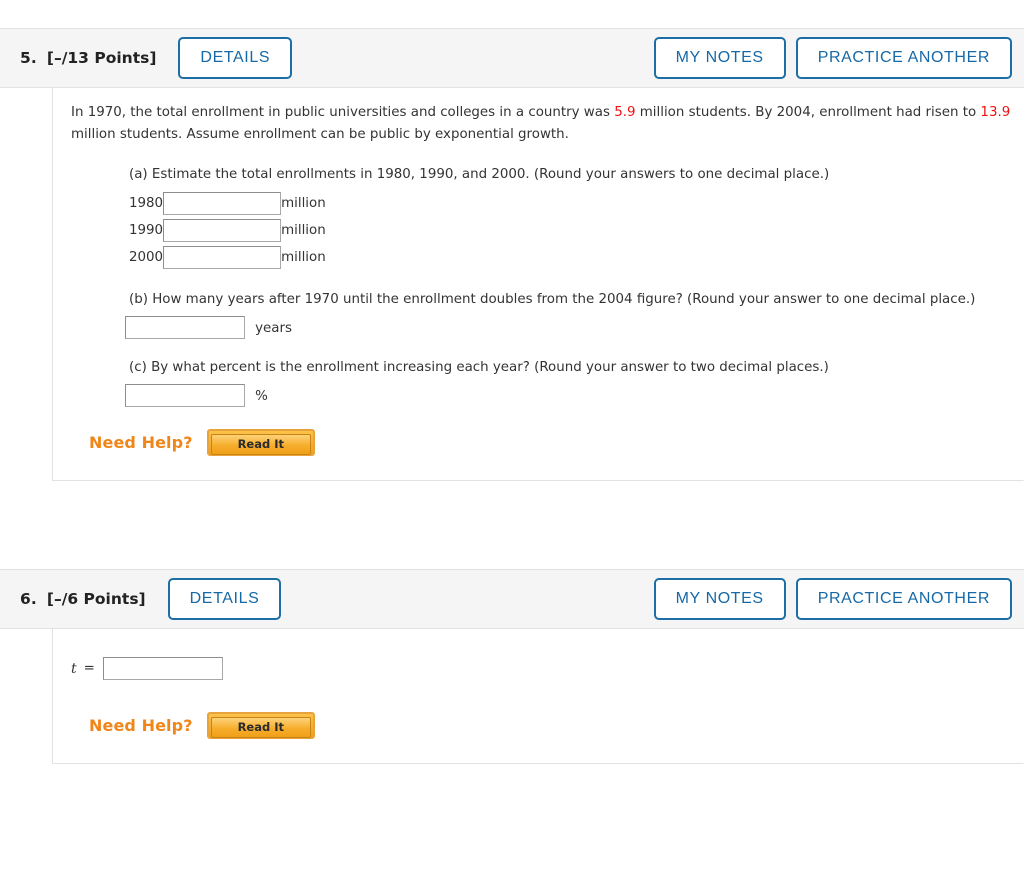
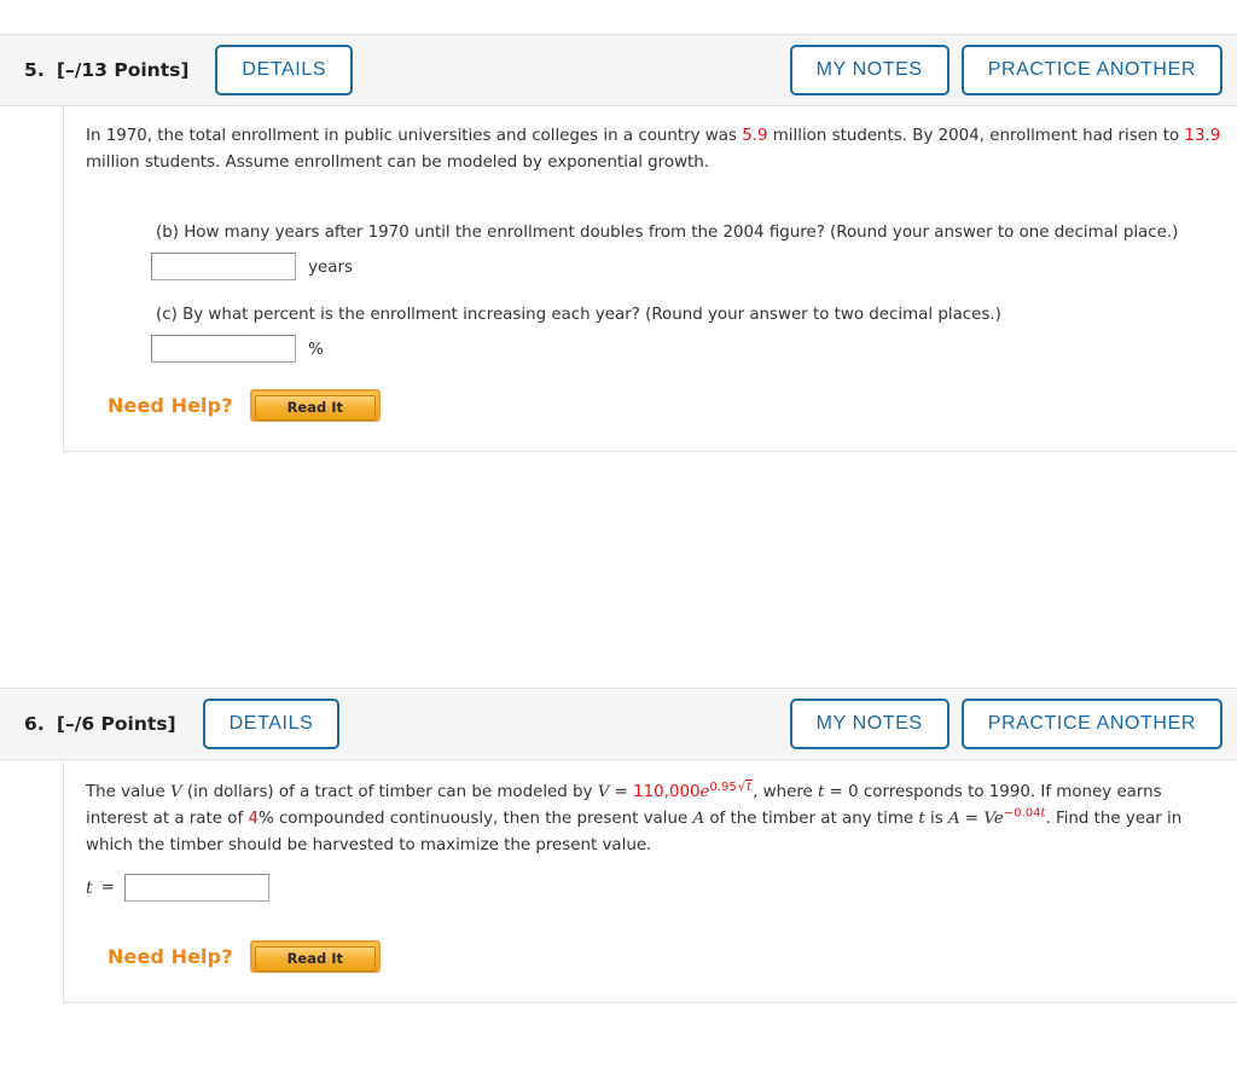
  5.
  [–/13 Points]
  DETAILS
  MY NOTES
  PRACTICE ANOTHER
- In 1970, the total enrollment in public universities and colleges in a country was 5.9 million students. By 2004, enrollment had risen to 13.9 million students. Assume enrollment can be public by exponential growth.
+ In 1970, the total enrollment in public universities and colleges in a country was 5.9 million students. By 2004, enrollment had risen to 13.9 million students. Assume enrollment can be modeled by exponential growth.
- (a) Estimate the total enrollments in 1980, 1990, and 2000. (Round your answers to one decimal place.)
- 1980		million
- 1990		million
- 2000		million
  (b) How many years after 1970 until the enrollment doubles from the 2004 figure? (Round your answer to one decimal place.)
  years
  (c) By what percent is the enrollment increasing each year? (Round your answer to two decimal places.)
  %
  Need Help?
  Read It
  6.
  [–/6 Points]
  DETAILS
  MY NOTES
  PRACTICE ANOTHER
+ The value V (in dollars) of a tract of timber can be modeled by V = 110,000e0.95√t, where t = 0 corresponds to 1990. If money earns interest at a rate of 4% compounded continuously, then the present value A of the timber at any time t is A = Ve−0.04t. Find the year in which the timber should be harvested to maximize the present value.
  t
  =
  Need Help?
  Read It
